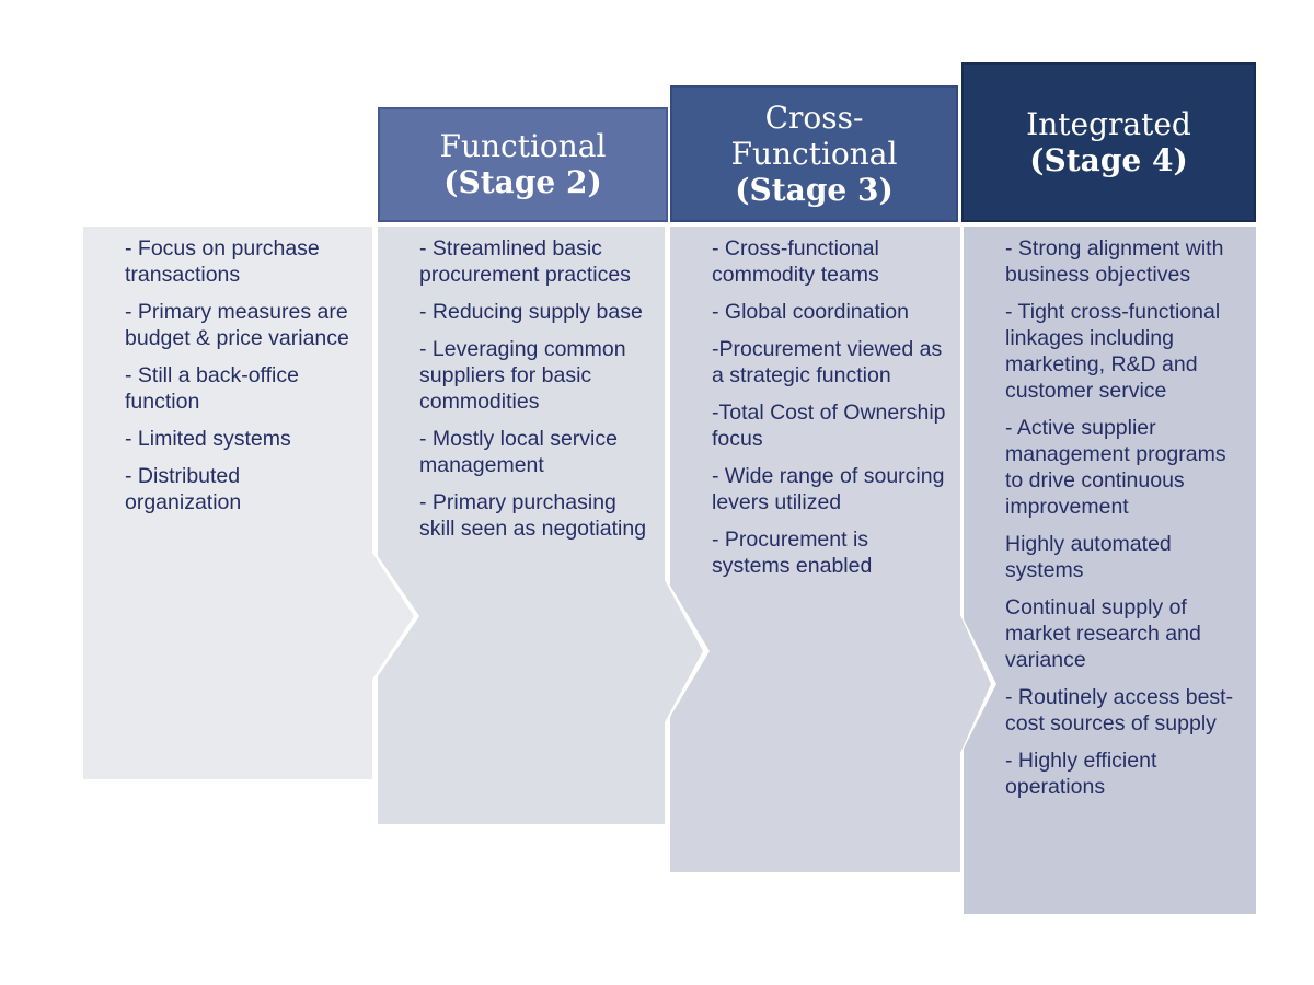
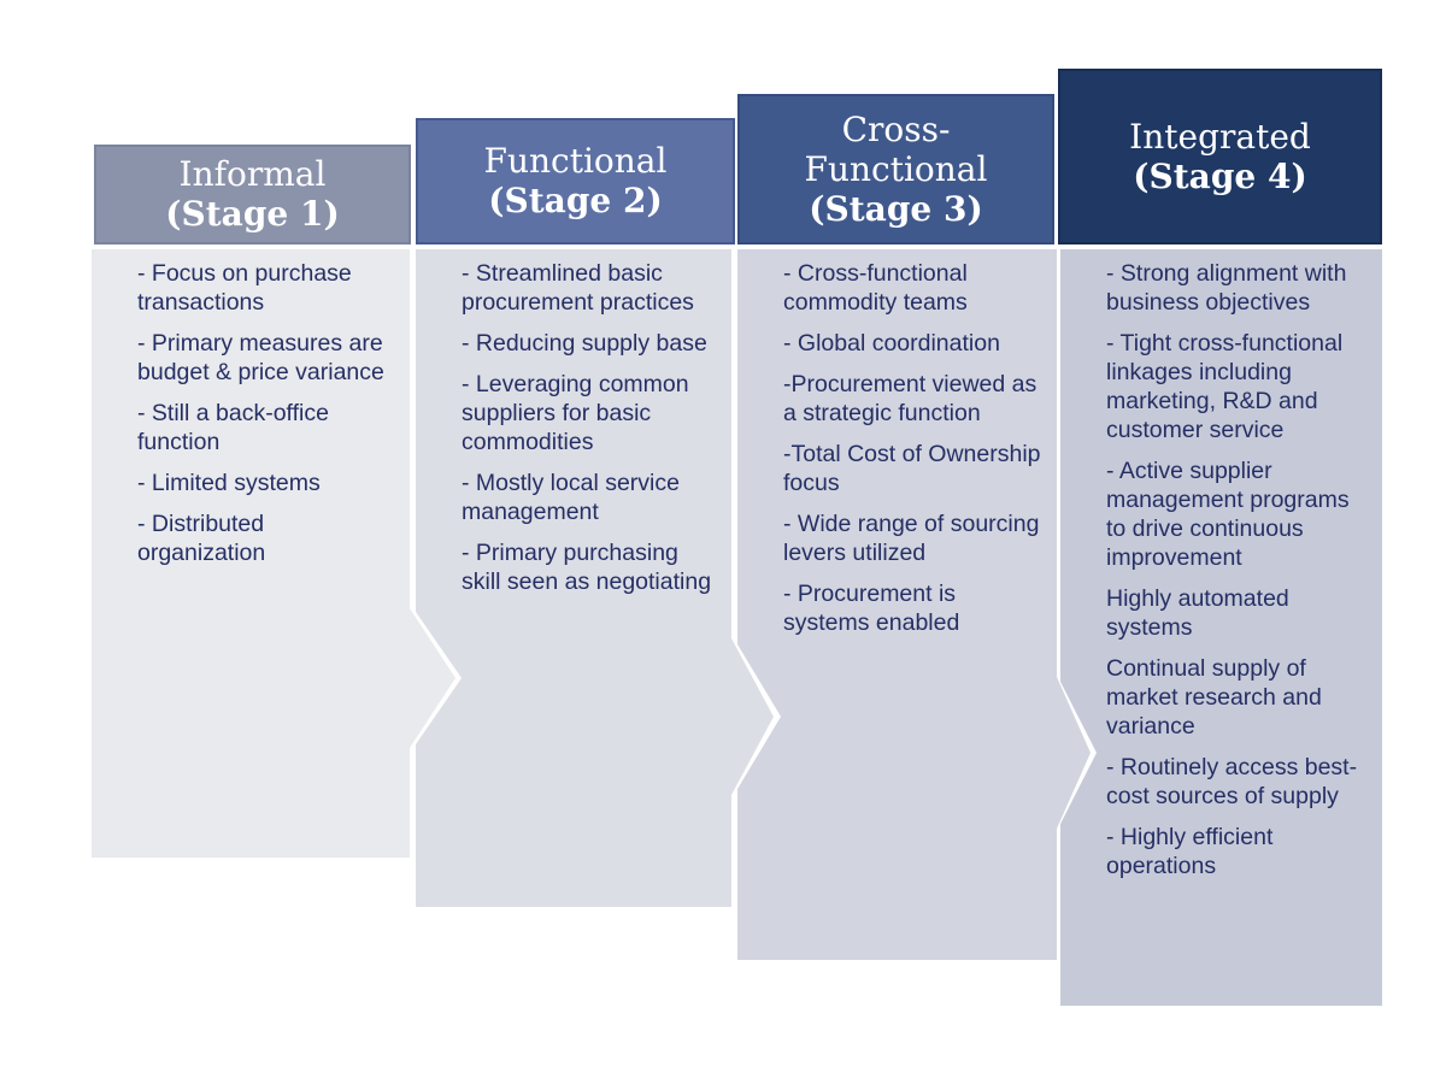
+ Informal
+ (Stage 1)
  - Focus on purchase transactions
  - Primary measures are budget & price variance
  - Still a back-office function
  - Limited systems
  - Distributed organization
  Functional
  (Stage 2)
  - Streamlined basic procurement practices
  - Reducing supply base
  - Leveraging common suppliers for basic commodities
  - Mostly local service management
  - Primary purchasing skill seen as negotiating
  Cross-Functional
  (Stage 3)
  - Cross-functional commodity teams
  - Global coordination
  -Procurement viewed as a strategic function
  -Total Cost of Ownership focus
  - Wide range of sourcing levers utilized
  - Procurement is systems enabled
  Integrated
  (Stage 4)
  - Strong alignment with business objectives
  - Tight cross-functional linkages including marketing, R&D and customer service
  - Active supplier management programs to drive continuous improvement
  Highly automated systems
  Continual supply of market research and variance
  - Routinely access best-cost sources of supply
  - Highly efficient operations
